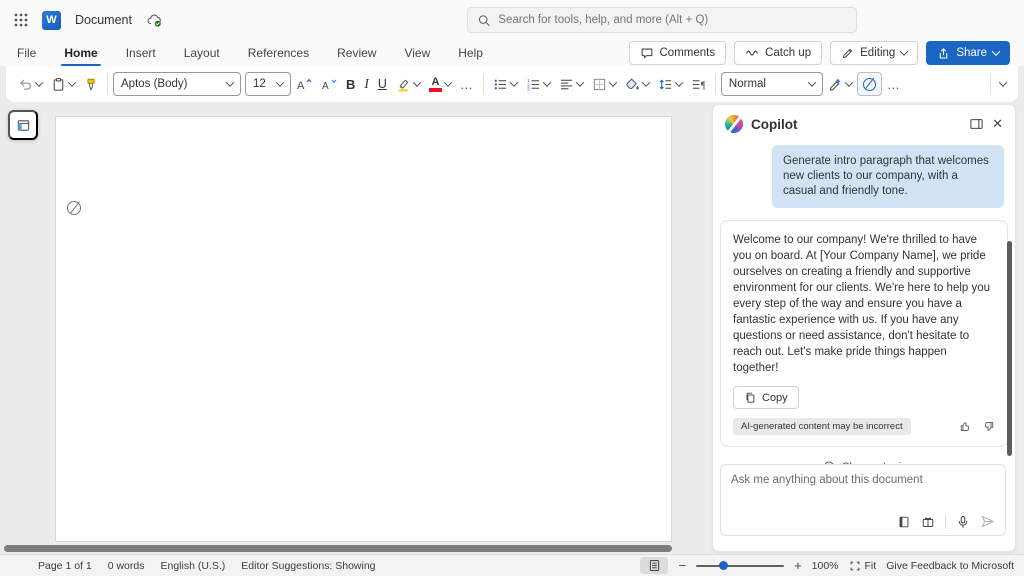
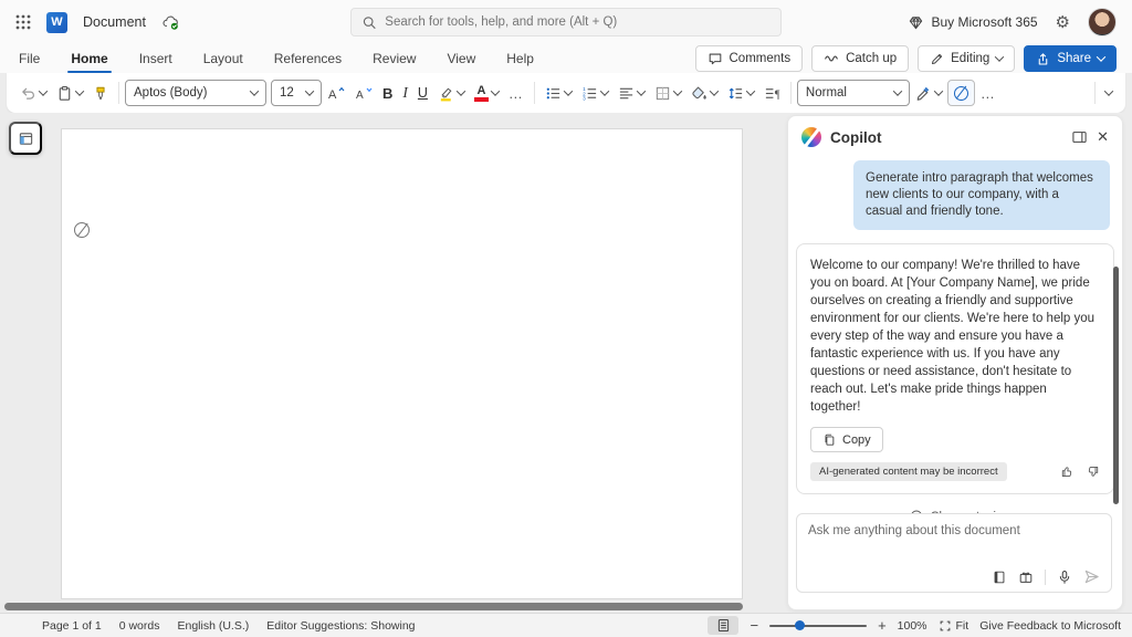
  W
  Document
  Search for tools, help, and more (Alt + Q)
+ Buy Microsoft 365
+ ⚙
  File
  Home
  Insert
  Layout
  References
  Review
  View
  Help
  Comments
  Catch up
  Editing
  Share
  Aptos (Body)
  12
  A
  A
  B
  I
  U
  A
  …
  ¶
  Normal
  …
  Copilot
  ✕
  Generate intro paragraph that welcomes new clients to our company, with a casual and friendly tone.
  Welcome to our company! We're thrilled to have you on board. At [Your Company Name], we pride ourselves on creating a friendly and supportive environment for our clients. We're here to help you every step of the way and ensure you have a fantastic experience with us. If you have any questions or need assistance, don't hesitate to reach out. Let's make pride things happen together!
  Copy
  AI-generated content may be incorrect
  Ask me anything about this document
  Page 1 of 1
  0 words
  English (U.S.)
  Editor Suggestions: Showing
  −
  +
  100%
  Fit
  Give Feedback to Microsoft
